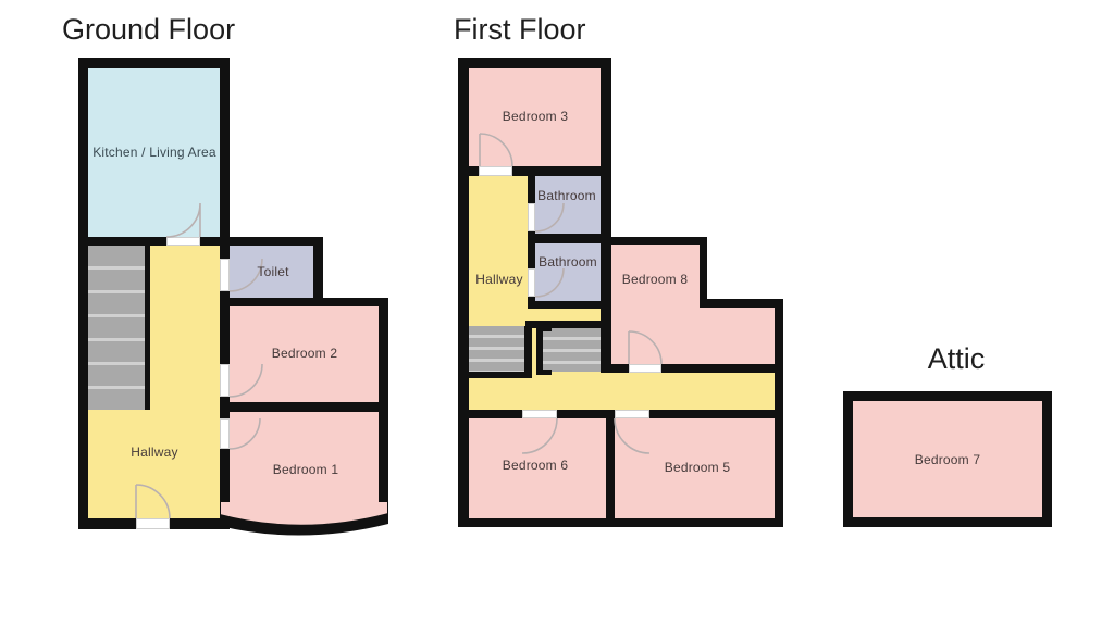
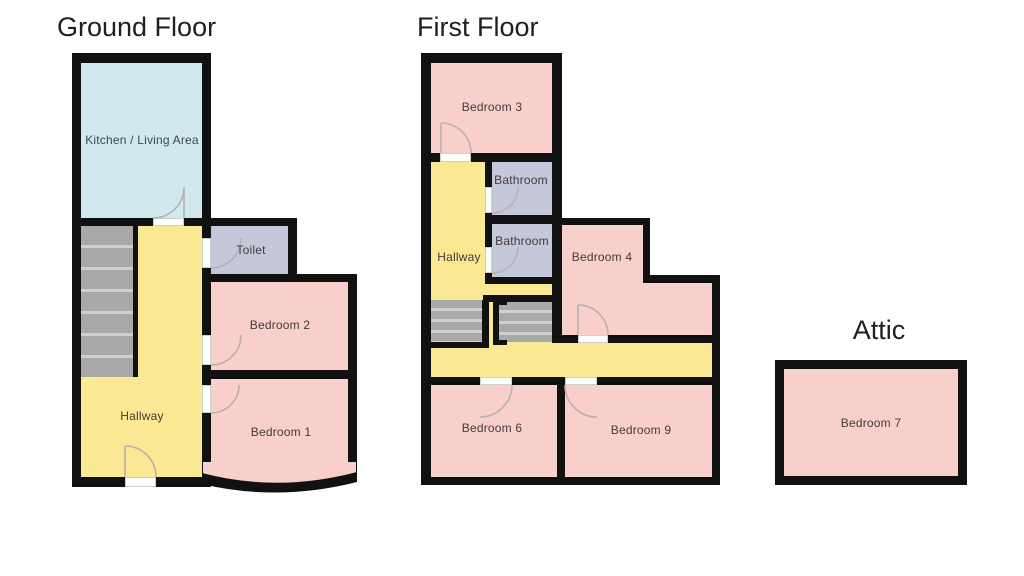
  Ground Floor
  Kitchen / Living Area
  Toilet
  Hallway
  Bedroom 2
  Bedroom 1
  First Floor
  Bedroom 3
  Bathroom
  Bathroom
  Hallway
- Bedroom 8
+ Bedroom 4
  Bedroom 6
- Bedroom 5
+ Bedroom 9
  Attic
  Bedroom 7
